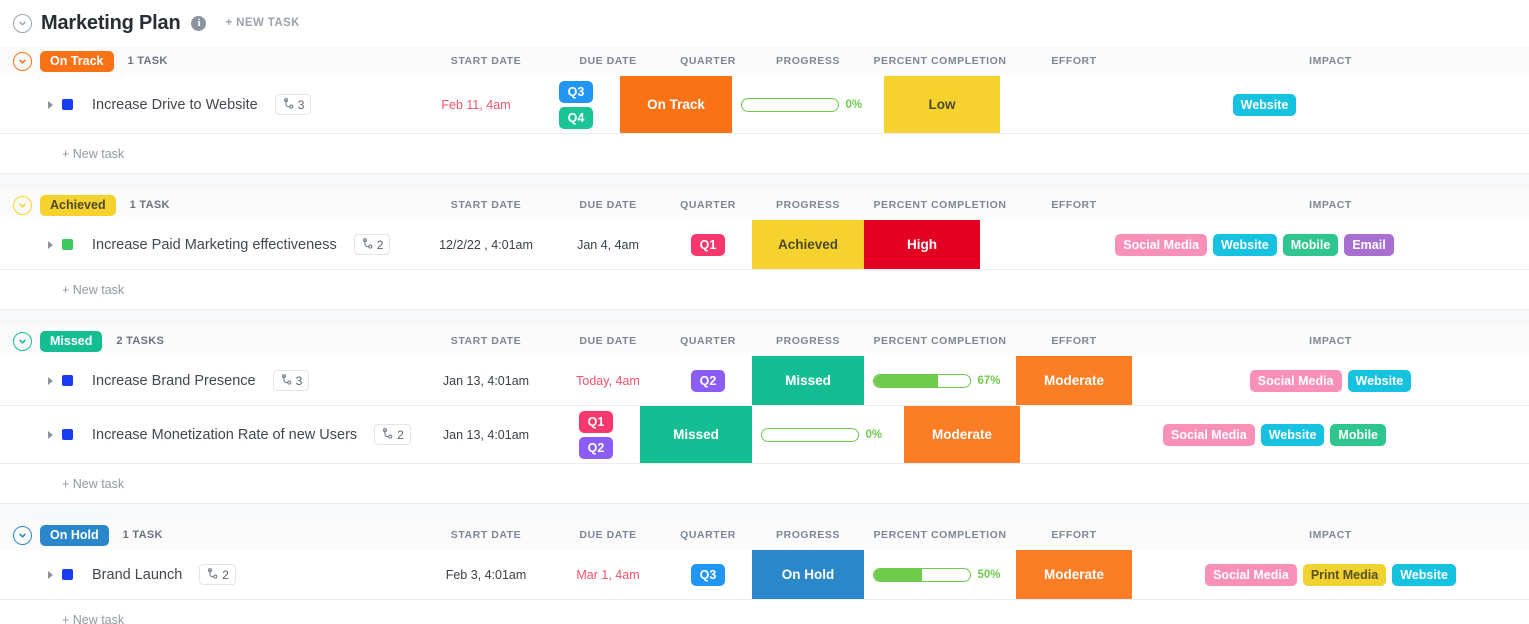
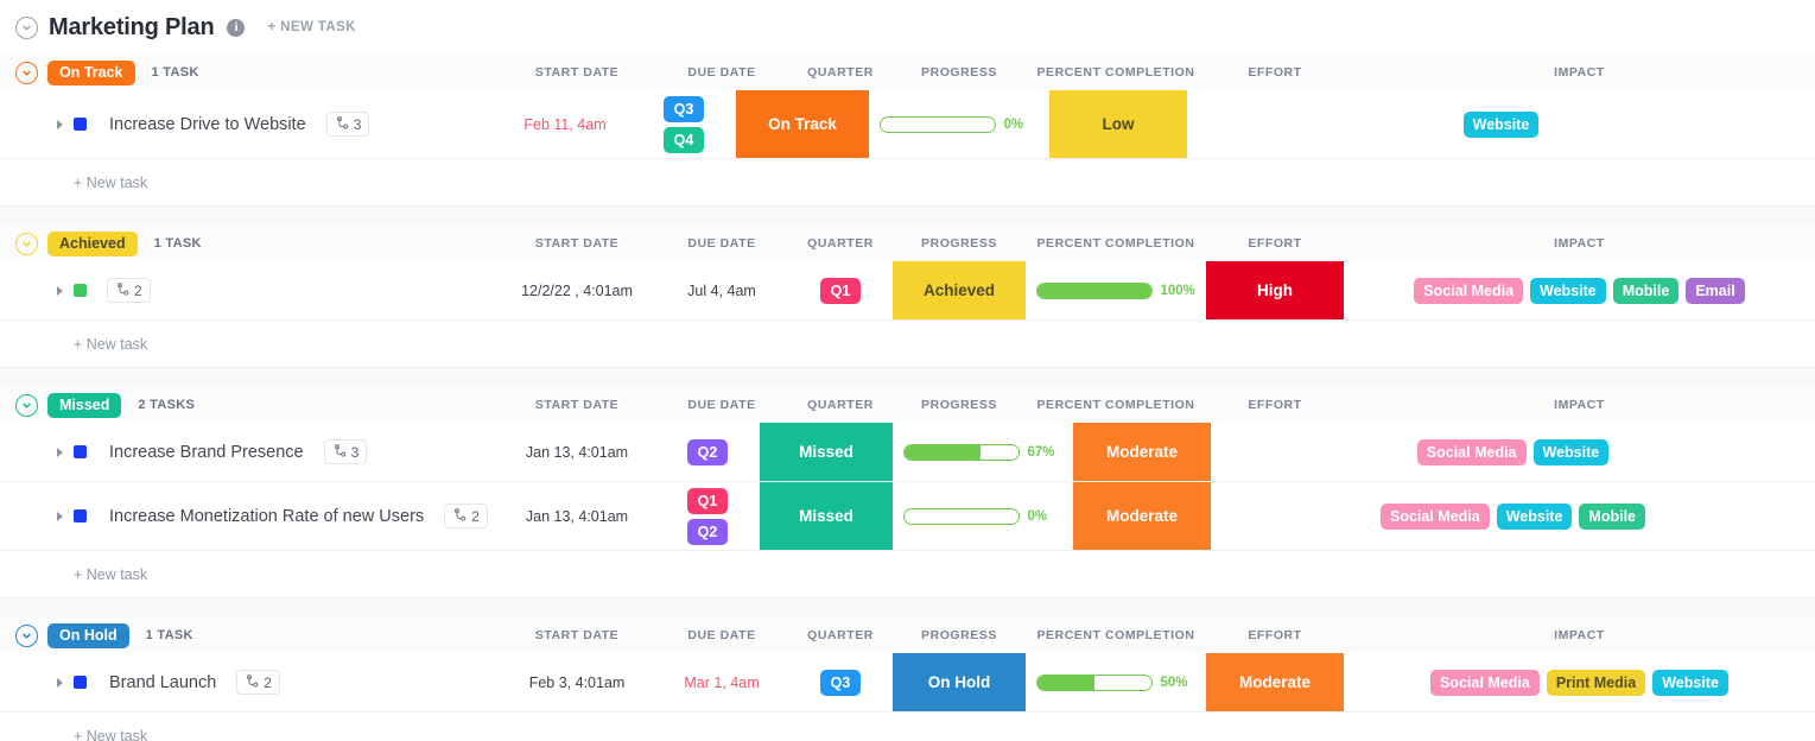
  Marketing Plan
  i
  + NEW TASK
  On Track
  1 TASK
  START DATE
  DUE DATE
  QUARTER
  PROGRESS
  PERCENT COMPLETION
  EFFORT
  IMPACT
  Increase Drive to Website
  3
  Feb 11, 4am
  Q3
  Q4
  On Track
  0%
  Low
  Website
  + New task
  Achieved
  1 TASK
  START DATE
  DUE DATE
  QUARTER
  PROGRESS
  PERCENT COMPLETION
  EFFORT
  IMPACT
- Increase Paid Marketing effectiveness
  2
  12/2/22 , 4:01am
- Jan 4, 4am
+ Jul 4, 4am
  Q1
  Achieved
+ 100%
  High
  Social Media
  Website
  Mobile
  Email
  + New task
  Missed
  2 TASKS
  START DATE
  DUE DATE
  QUARTER
  PROGRESS
  PERCENT COMPLETION
  EFFORT
  IMPACT
  Increase Brand Presence
  3
  Jan 13, 4:01am
- Today, 4am
  Q2
  Missed
  67%
  Moderate
  Social Media
  Website
  Increase Monetization Rate of new Users
  2
  Jan 13, 4:01am
  Q1
  Q2
  Missed
  0%
  Moderate
  Social Media
  Website
  Mobile
  + New task
  On Hold
  1 TASK
  START DATE
  DUE DATE
  QUARTER
  PROGRESS
  PERCENT COMPLETION
  EFFORT
  IMPACT
  Brand Launch
  2
  Feb 3, 4:01am
  Mar 1, 4am
  Q3
  On Hold
  50%
  Moderate
  Social Media
  Print Media
  Website
  + New task
